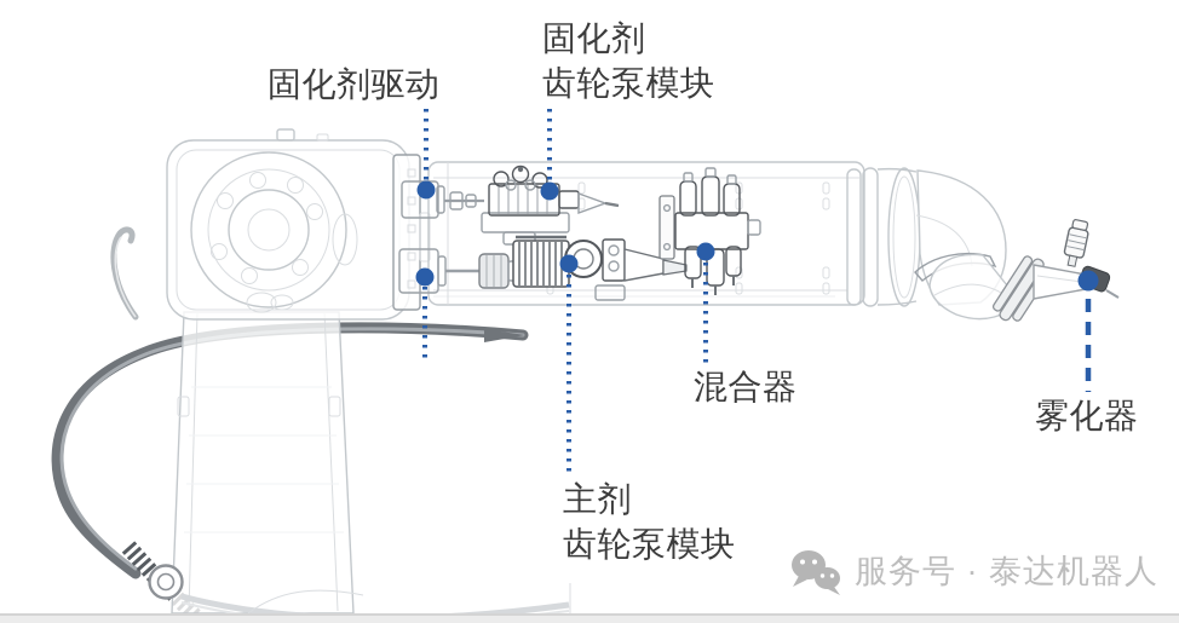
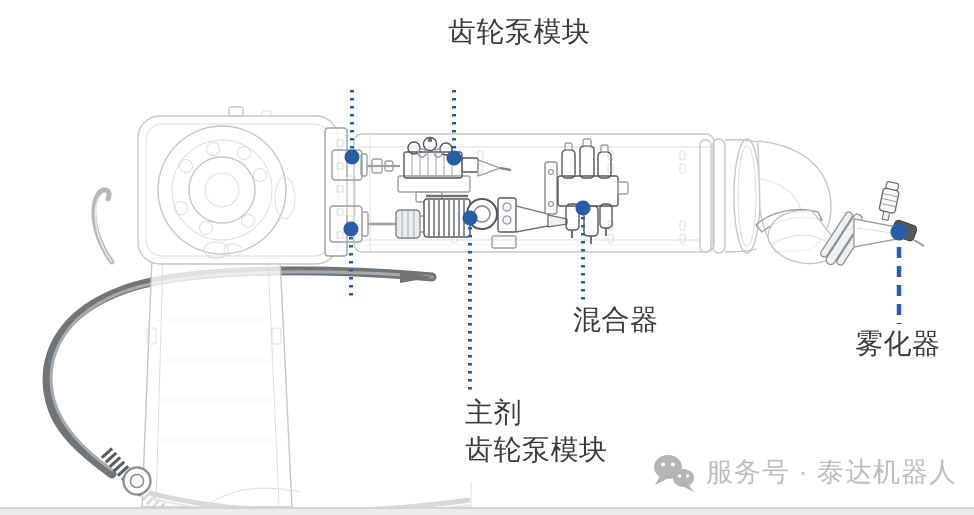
- 固化剂驱动
- 固化剂
  齿轮泵模块
  混合器
  主剂
  齿轮泵模块
  雾化器
  服务号 · 泰达机器人
